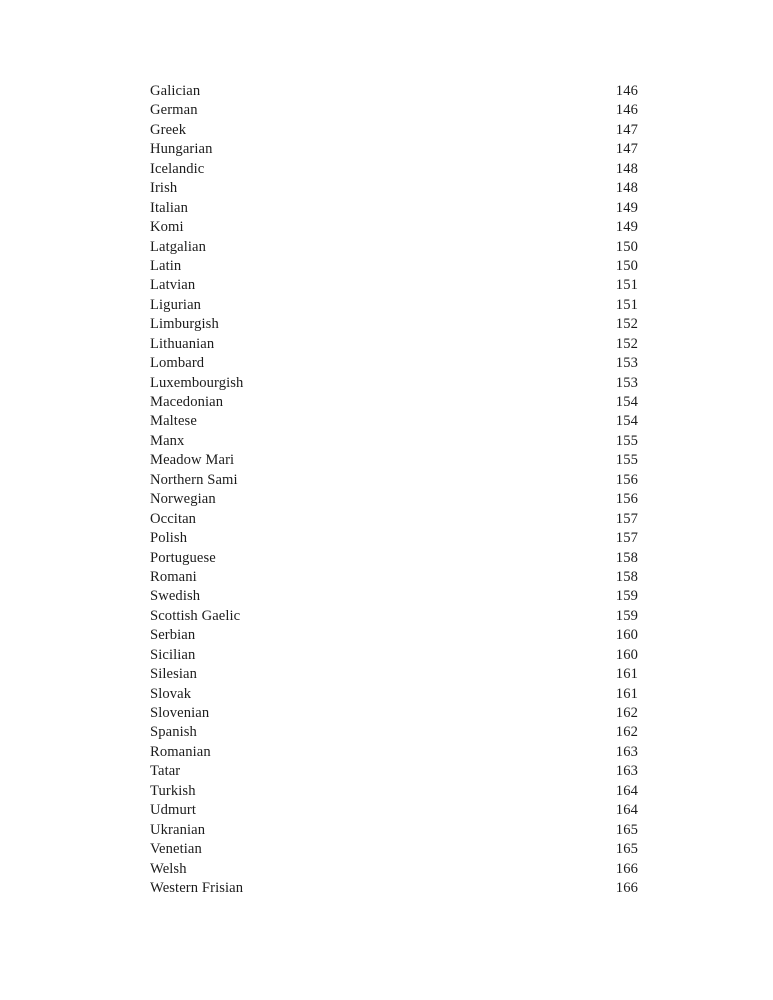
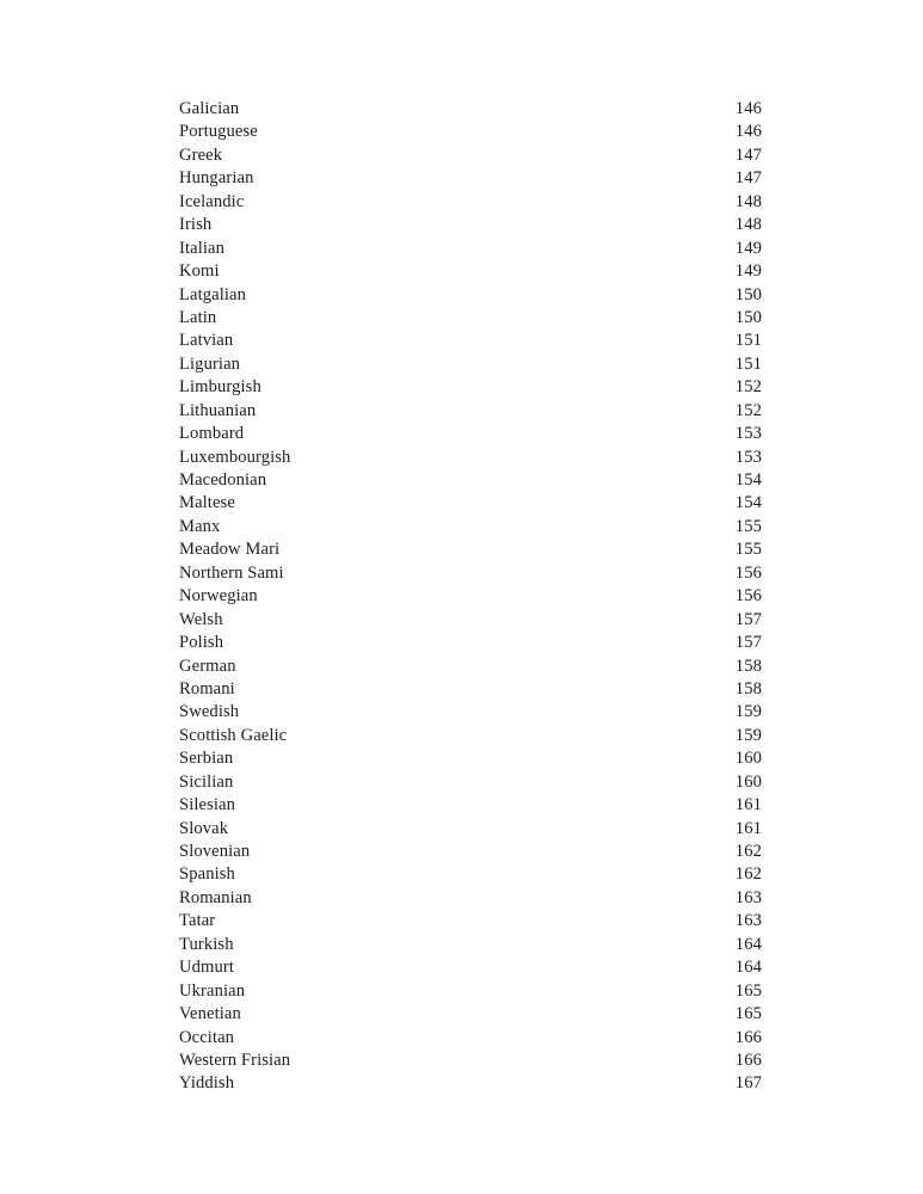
  Galician
  146
- German
+ Portuguese
  146
  Greek
  147
  Hungarian
  147
  Icelandic
  148
  Irish
  148
  Italian
  149
  Komi
  149
  Latgalian
  150
  Latin
  150
  Latvian
  151
  Ligurian
  151
  Limburgish
  152
  Lithuanian
  152
  Lombard
  153
  Luxembourgish
  153
  Macedonian
  154
  Maltese
  154
  Manx
  155
  Meadow Mari
  155
  Northern Sami
  156
  Norwegian
  156
- Occitan
+ Welsh
  157
  Polish
  157
- Portuguese
+ German
  158
  Romani
  158
  Swedish
  159
  Scottish Gaelic
  159
  Serbian
  160
  Sicilian
  160
  Silesian
  161
  Slovak
  161
  Slovenian
  162
  Spanish
  162
  Romanian
  163
  Tatar
  163
  Turkish
  164
  Udmurt
  164
  Ukranian
  165
  Venetian
  165
- Welsh
+ Occitan
  166
  Western Frisian
  166
+ Yiddish
+ 167
